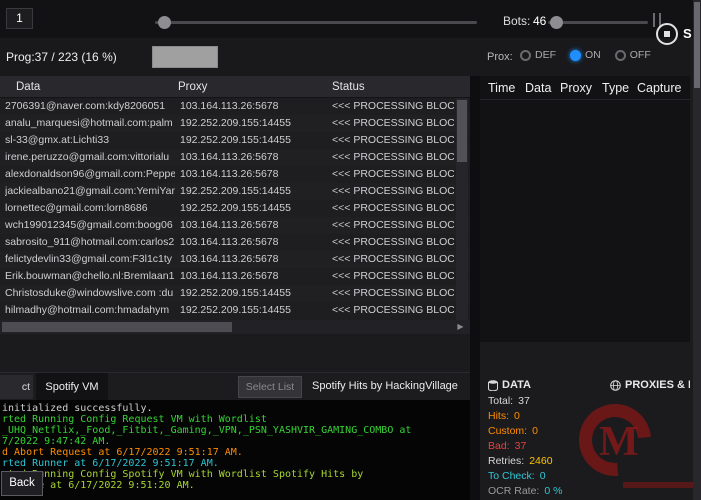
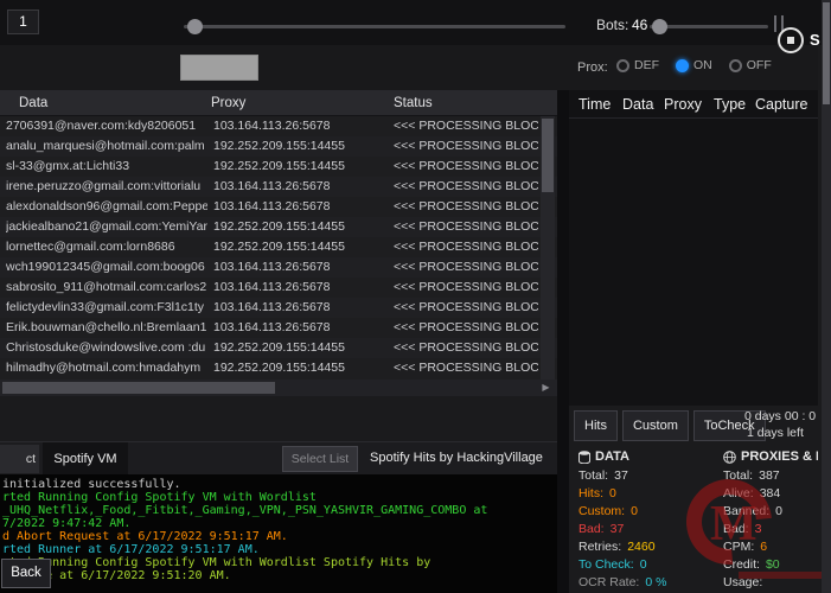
  1
  Bots:
  46
- Prog:37 / 223 (16 %)
  Prox:
  DEF
  ON
  OFF
  S
  Data
  Proxy
  Status
  2706391@naver.com:kdy8206051
  103.164.113.26:5678
  <<< PROCESSING BLOC
  analu_marquesi@hotmail.com:palm
  192.252.209.155:14455
  <<< PROCESSING BLOC
  sl-33@gmx.at:Lichti33
  192.252.209.155:14455
  <<< PROCESSING BLOC
  irene.peruzzo@gmail.com:vittorialu
  103.164.113.26:5678
  <<< PROCESSING BLOC
  alexdonaldson96@gmail.com:Peppe
  103.164.113.26:5678
  <<< PROCESSING BLOC
  jackiealbano21@gmail.com:YemiYar
  192.252.209.155:14455
  <<< PROCESSING BLOC
  lornettec@gmail.com:lorn8686
  192.252.209.155:14455
  <<< PROCESSING BLOC
  wch199012345@gmail.com:boog06
  103.164.113.26:5678
  <<< PROCESSING BLOC
  sabrosito_911@hotmail.com:carlos2
  103.164.113.26:5678
  <<< PROCESSING BLOC
  felictydevlin33@gmail.com:F3l1c1ty
  103.164.113.26:5678
  <<< PROCESSING BLOC
  Erik.bouwman@chello.nl:Bremlaan1
  103.164.113.26:5678
  <<< PROCESSING BLOC
  Christosduke@windowslive.com :du
  192.252.209.155:14455
  <<< PROCESSING BLOC
  hilmadhy@hotmail.com:hmadahym
  192.252.209.155:14455
  <<< PROCESSING BLOC
  ▶
  Time
  Data
  Proxy
  Type
  Capture
+ Hits
+ Custom
+ ToCheck
+ 0 days 00 : 0
+ 1 days left
  Spotify VM
  Select List
  Spotify Hits by HackingVillage
  initialized successfully.
- rted Running Config Request VM with Wordlist
+ rted Running Config Spotify VM with Wordlist
  _UHQ_Netflix,_Food,_Fitbit,_Gaming,_VPN,_PSN_YASHVIR_GAMING_COMBO at
  7/2022 9:47:42 AM.
  d Abort Request at 6/17/2022 9:51:17 AM.
  rted Runner at 6/17/2022 9:51:17 AM.
  nning Config Spotify VM with Wordlist Spotify Hits by
  at 6/17/2022 9:51:20 AM.
  Back
  DATA
  Total: 37
  Hits: 0
  Custom: 0
  Bad: 37
  Retries: 2460
  To Check: 0
  OCR Rate: 0 %
  PROXIES &
+ Total: 387
+ Alive: 384
+ Banned: 0
+ Bad: 3
+ CPM: 6
+ Credit: $0
+ Usage:
  M
